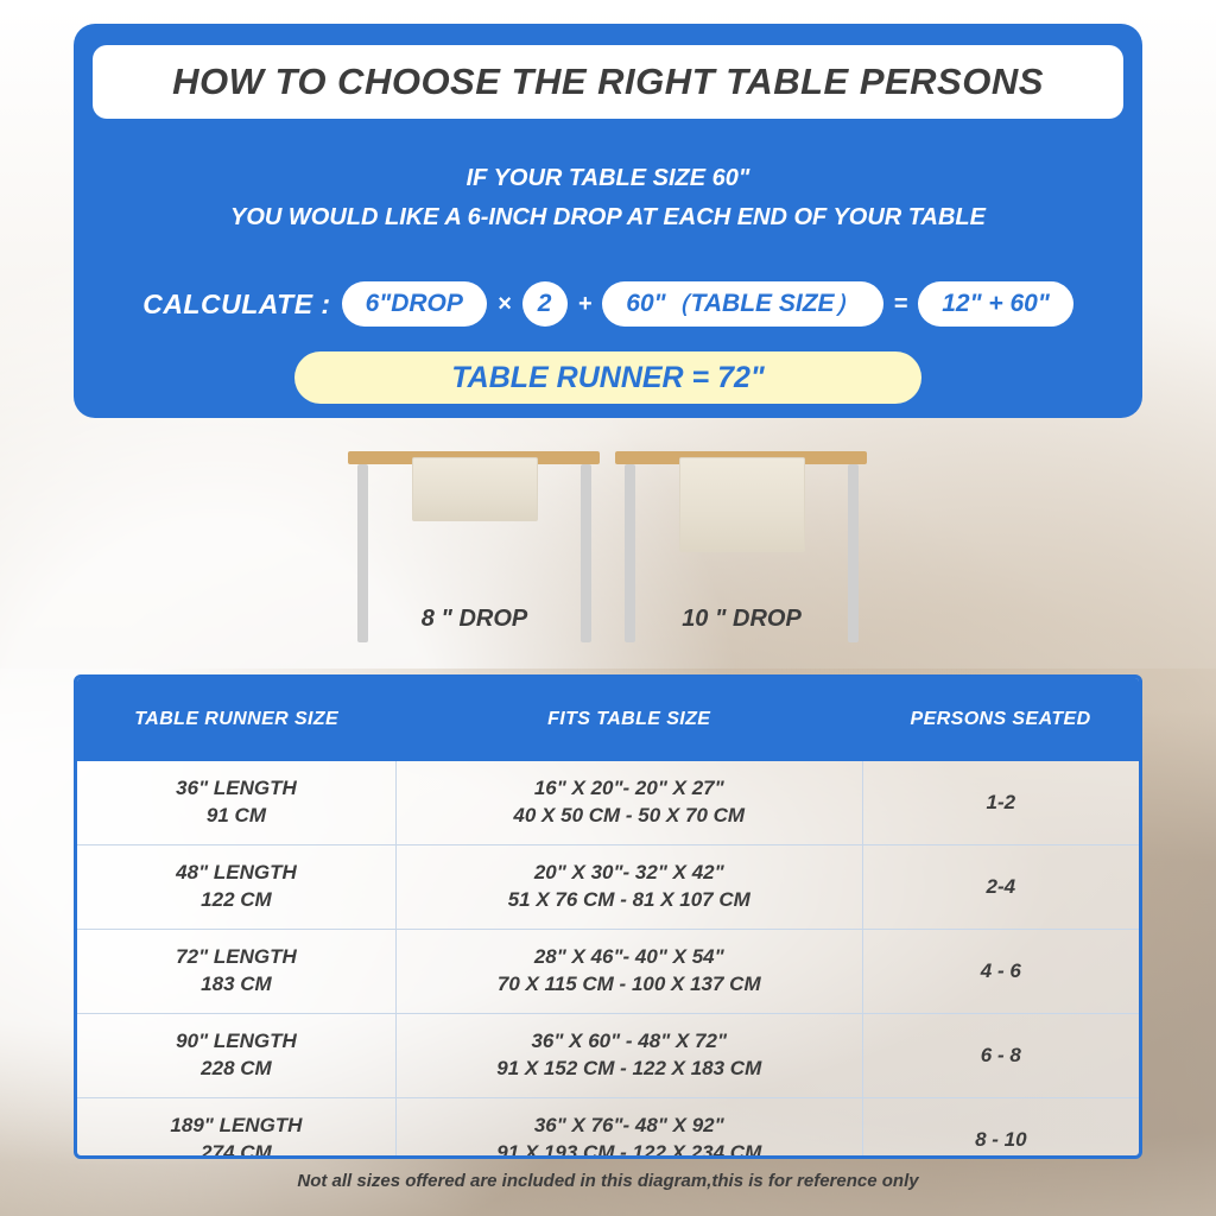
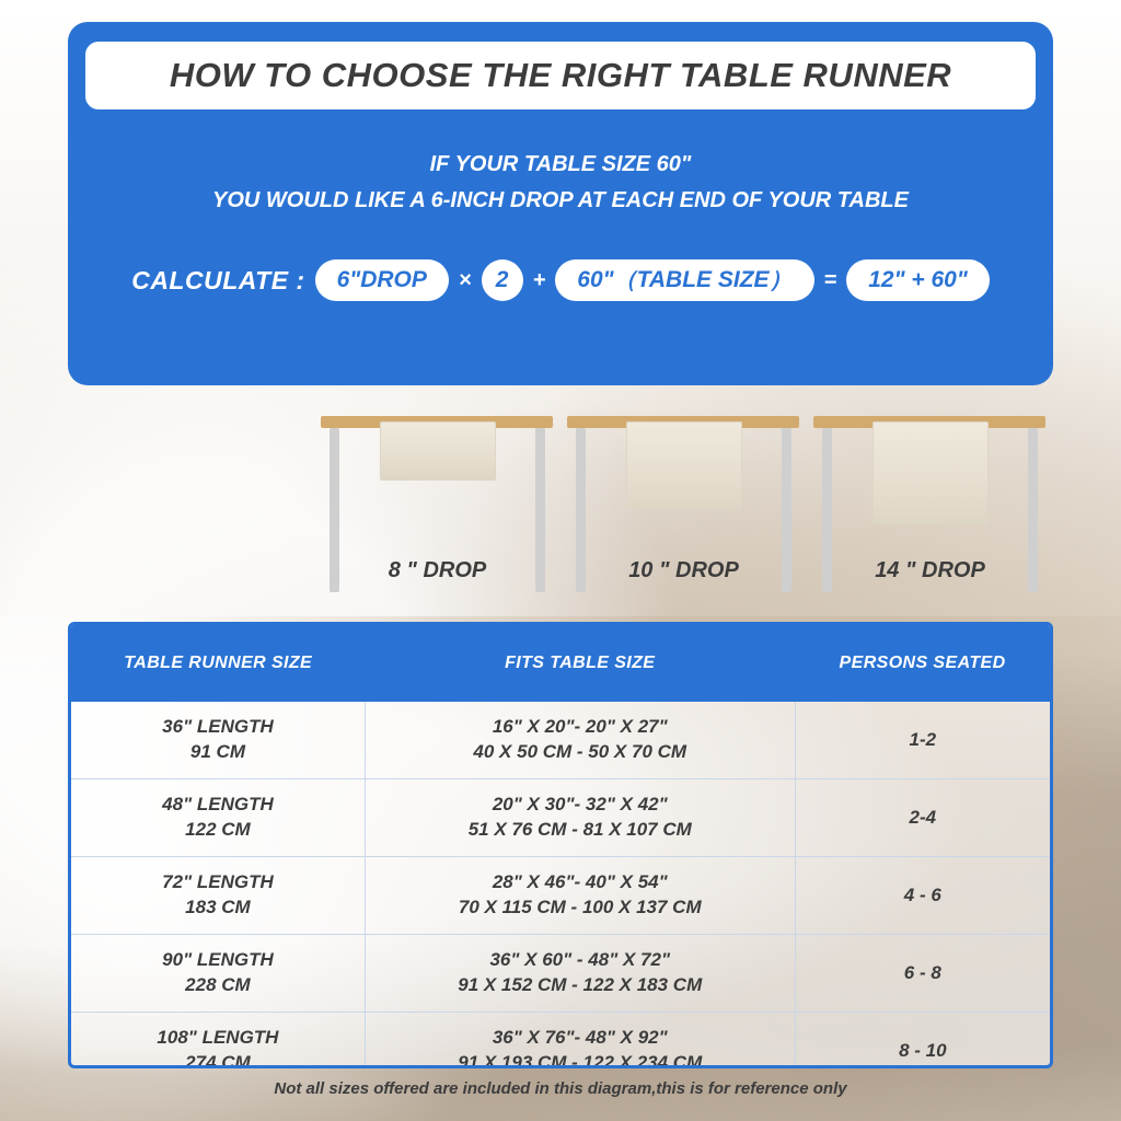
- HOW TO CHOOSE THE RIGHT TABLE PERSONS
+ HOW TO CHOOSE THE RIGHT TABLE RUNNER
  IF YOUR TABLE SIZE 60"
  YOU WOULD LIKE A 6-INCH DROP AT EACH END OF YOUR TABLE
  CALCULATE :
  6"DROP
  ×
  2
  +
  60"（TABLE SIZE）
  =
  12" + 60"
- TABLE RUNNER = 72"
  8 " DROP
  10 " DROP
+ 14 " DROP
  TABLE RUNNER SIZE	FITS TABLE SIZE	PERSONS SEATED
  36" LENGTH 91 CM	16" X 20"- 20" X 27" 40 X 50 CM - 50 X 70 CM	1-2
  48" LENGTH 122 CM	20" X 30"- 32" X 42" 51 X 76 CM - 81 X 107 CM	2-4
  72" LENGTH 183 CM	28" X 46"- 40" X 54" 70 X 115 CM - 100 X 137 CM	4 - 6
  90" LENGTH 228 CM	36" X 60" - 48" X 72" 91 X 152 CM - 122 X 183 CM	6 - 8
- 189" LENGTH 274 CM	36" X 76"- 48" X 92" 91 X 193 CM - 122 X 234 CM	8 - 10
+ 108" LENGTH 274 CM	36" X 76"- 48" X 92" 91 X 193 CM - 122 X 234 CM	8 - 10
  Not all sizes offered are included in this diagram,this is for reference only
